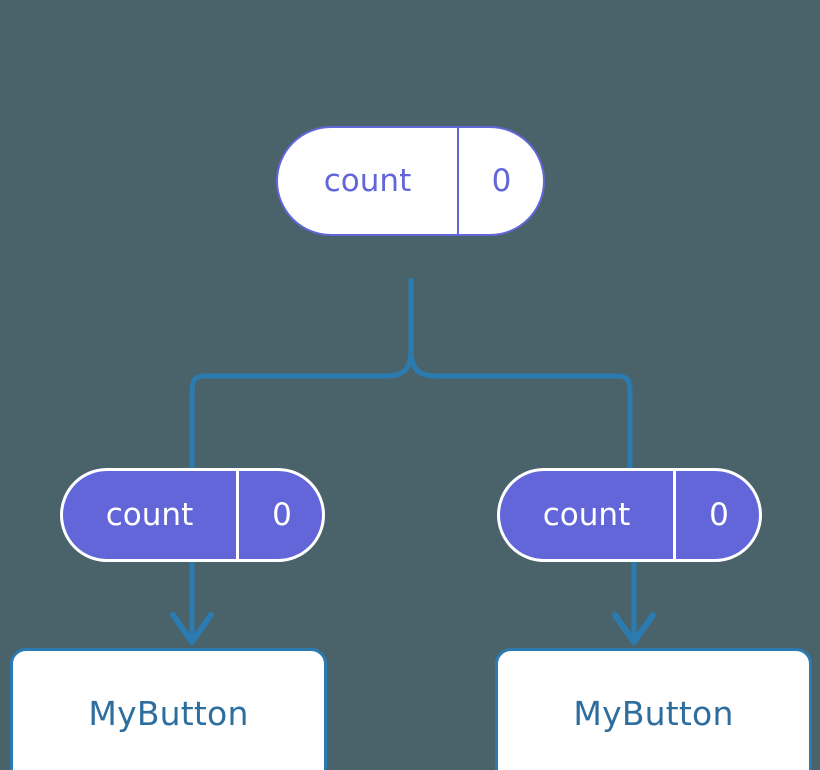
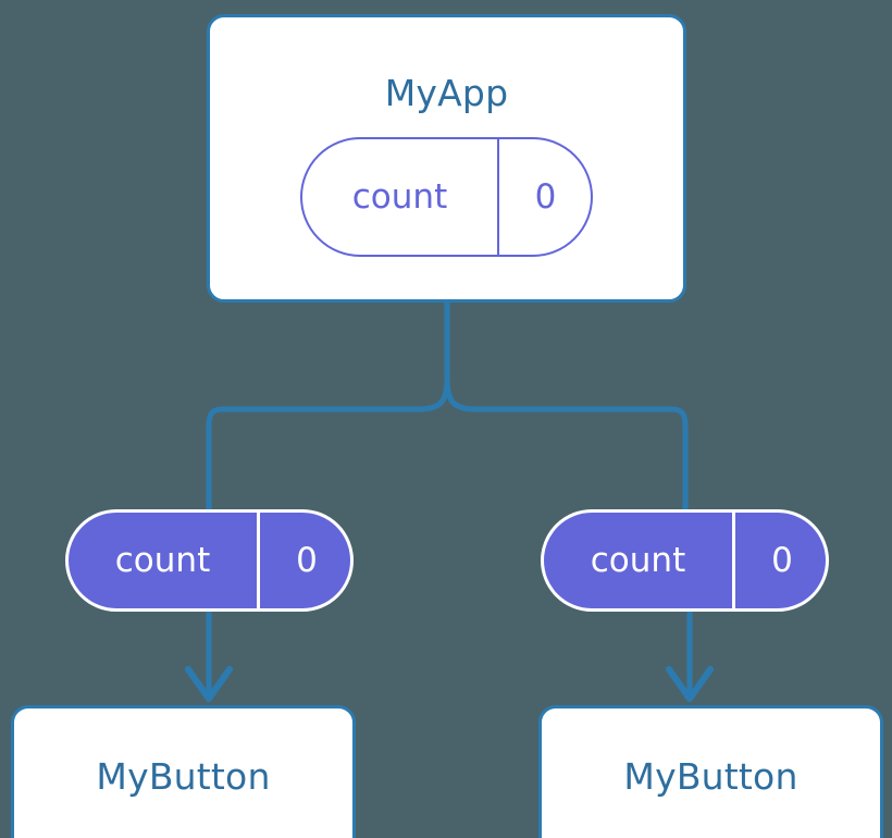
+ MyApp
  count
  0
  count
  0
  MyButton
  count
  0
  MyButton
